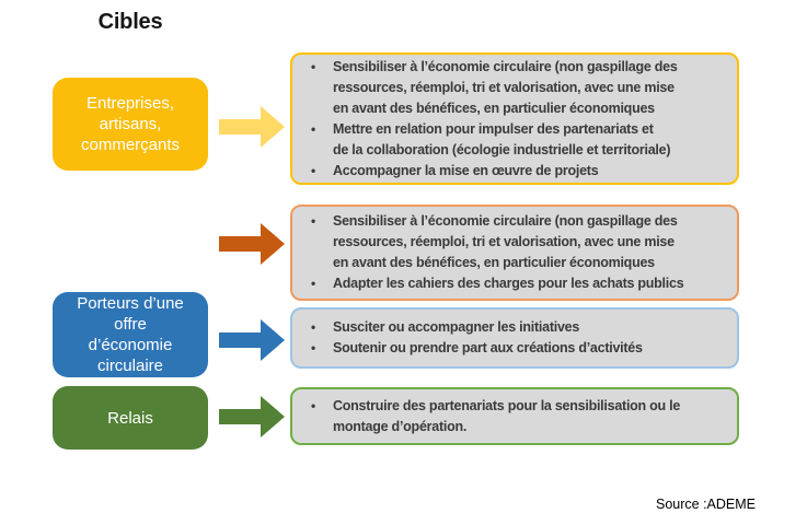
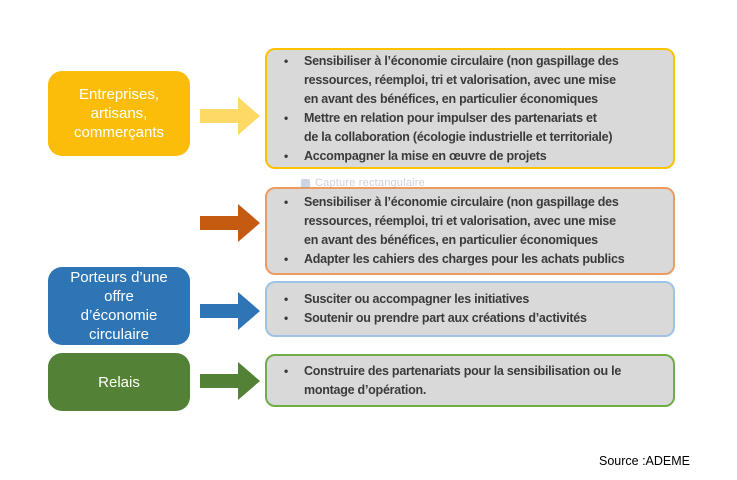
- Cibles
  Entreprises,
  artisans,
  commerçants
  •
  Sensibiliser à l’économie circulaire (non gaspillage des
  ressources, réemploi, tri et valorisation, avec une mise
  en avant des bénéfices, en particulier économiques
  •
  Mettre en relation pour impulser des partenariats et
  de la collaboration (écologie industrielle et territoriale)
  •
  Accompagner la mise en œuvre de projets
+ Capture rectangulaire
  •
  Sensibiliser à l’économie circulaire (non gaspillage des
  ressources, réemploi, tri et valorisation, avec une mise
  en avant des bénéfices, en particulier économiques
  •
  Adapter les cahiers des charges pour les achats publics
  Porteurs d’une
  offre
  d’économie
  circulaire
  •
  Susciter ou accompagner les initiatives
  •
  Soutenir ou prendre part aux créations d’activités
  Relais
  •
  Construire des partenariats pour la sensibilisation ou le
  montage d’opération.
  Source :ADEME
